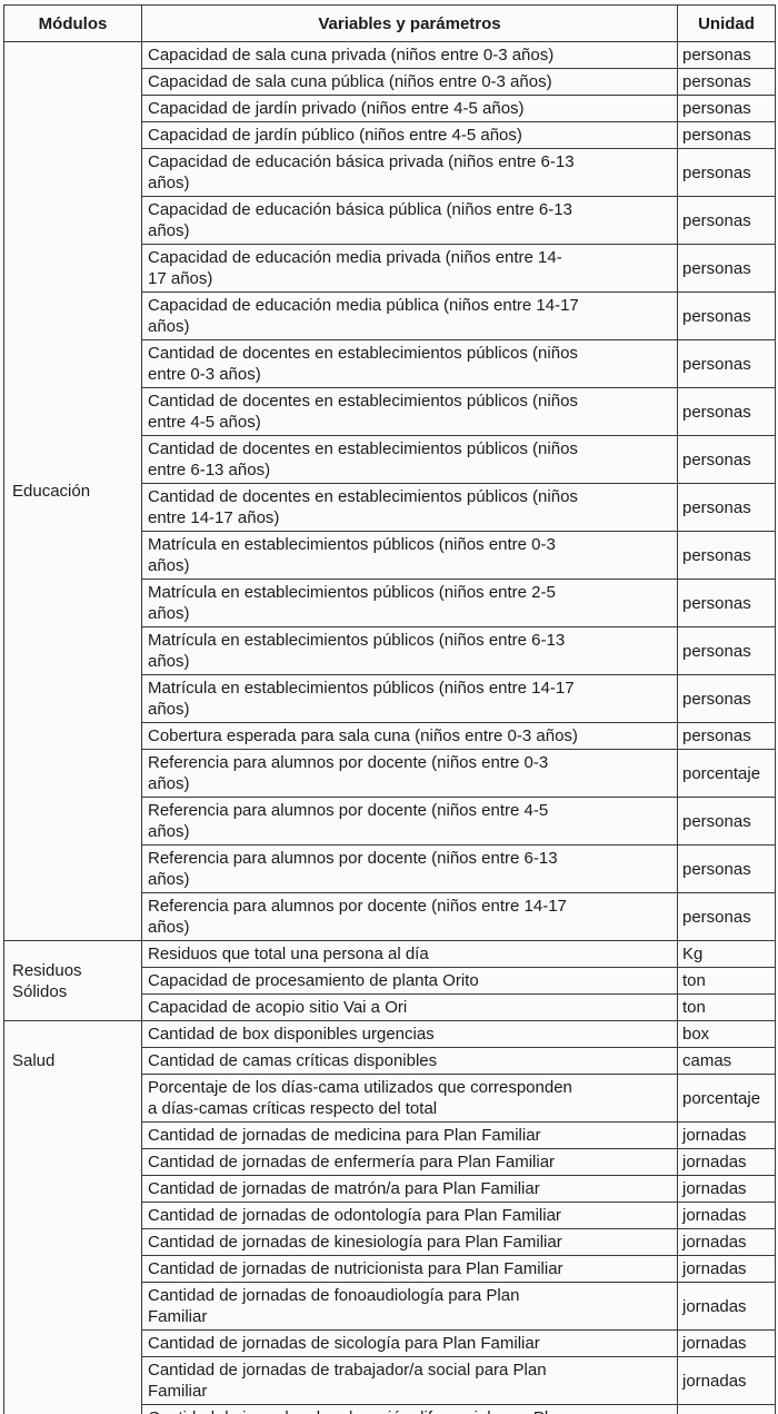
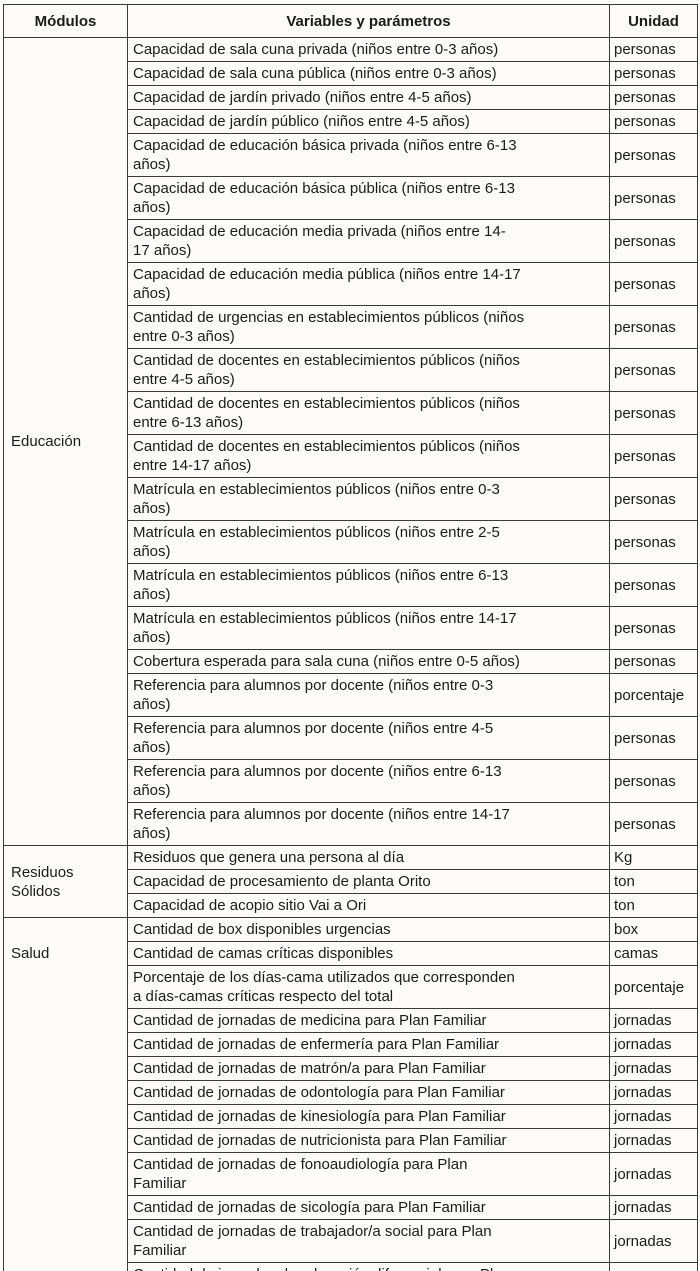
  Módulos	Variables y parámetros	Unidad
  Educación	Capacidad de sala cuna privada (niños entre 0-3 años)	personas
  Capacidad de sala cuna pública (niños entre 0-3 años)	personas
  Capacidad de jardín privado (niños entre 4-5 años)	personas
  Capacidad de jardín público (niños entre 4-5 años)	personas
  Capacidad de educación básica privada (niños entre 6-13 años)	personas
  Capacidad de educación básica pública (niños entre 6-13 años)	personas
  Capacidad de educación media privada (niños entre 14- 17 años)	personas
  Capacidad de educación media pública (niños entre 14-17 años)	personas
- Cantidad de docentes en establecimientos públicos (niños entre 0-3 años)	personas
+ Cantidad de urgencias en establecimientos públicos (niños entre 0-3 años)	personas
  Cantidad de docentes en establecimientos públicos (niños entre 4-5 años)	personas
  Cantidad de docentes en establecimientos públicos (niños entre 6-13 años)	personas
  Cantidad de docentes en establecimientos públicos (niños entre 14-17 años)	personas
  Matrícula en establecimientos públicos (niños entre 0-3 años)	personas
  Matrícula en establecimientos públicos (niños entre 2-5 años)	personas
  Matrícula en establecimientos públicos (niños entre 6-13 años)	personas
  Matrícula en establecimientos públicos (niños entre 14-17 años)	personas
- Cobertura esperada para sala cuna (niños entre 0-3 años)	personas
+ Cobertura esperada para sala cuna (niños entre 0-5 años)	personas
  Referencia para alumnos por docente (niños entre 0-3 años)	porcentaje
  Referencia para alumnos por docente (niños entre 4-5 años)	personas
  Referencia para alumnos por docente (niños entre 6-13 años)	personas
  Referencia para alumnos por docente (niños entre 14-17 años)	personas
- Residuos Sólidos	Residuos que total una persona al día	Kg
+ Residuos Sólidos	Residuos que genera una persona al día	Kg
  Capacidad de procesamiento de planta Orito	ton
  Capacidad de acopio sitio Vai a Ori	ton
  Salud	Cantidad de box disponibles urgencias	box
  Cantidad de camas críticas disponibles	camas
  Porcentaje de los días-cama utilizados que corresponden a días-camas críticas respecto del total	porcentaje
  Cantidad de jornadas de medicina para Plan Familiar	jornadas
  Cantidad de jornadas de enfermería para Plan Familiar	jornadas
  Cantidad de jornadas de matrón/a para Plan Familiar	jornadas
  Cantidad de jornadas de odontología para Plan Familiar	jornadas
  Cantidad de jornadas de kinesiología para Plan Familiar	jornadas
  Cantidad de jornadas de nutricionista para Plan Familiar	jornadas
  Cantidad de jornadas de fonoaudiología para Plan Familiar	jornadas
  Cantidad de jornadas de sicología para Plan Familiar	jornadas
  Cantidad de jornadas de trabajador/a social para Plan Familiar	jornadas
